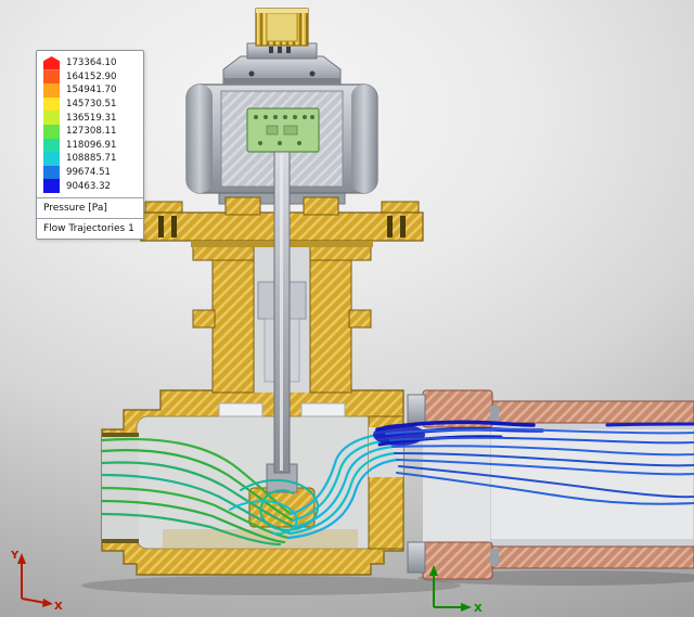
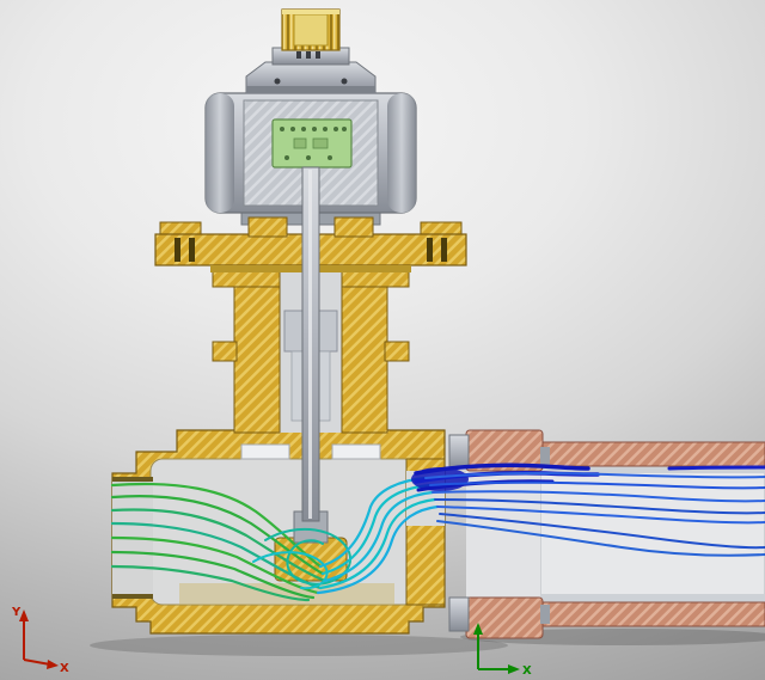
- 173364.10
- 164152.90
- 154941.70
- 145730.51
- 136519.31
- 127308.11
- 118096.91
- 108885.71
- 99674.51
- 90463.32
- Pressure [Pa]
- Flow Trajectories 1
  Y
  X
  X
